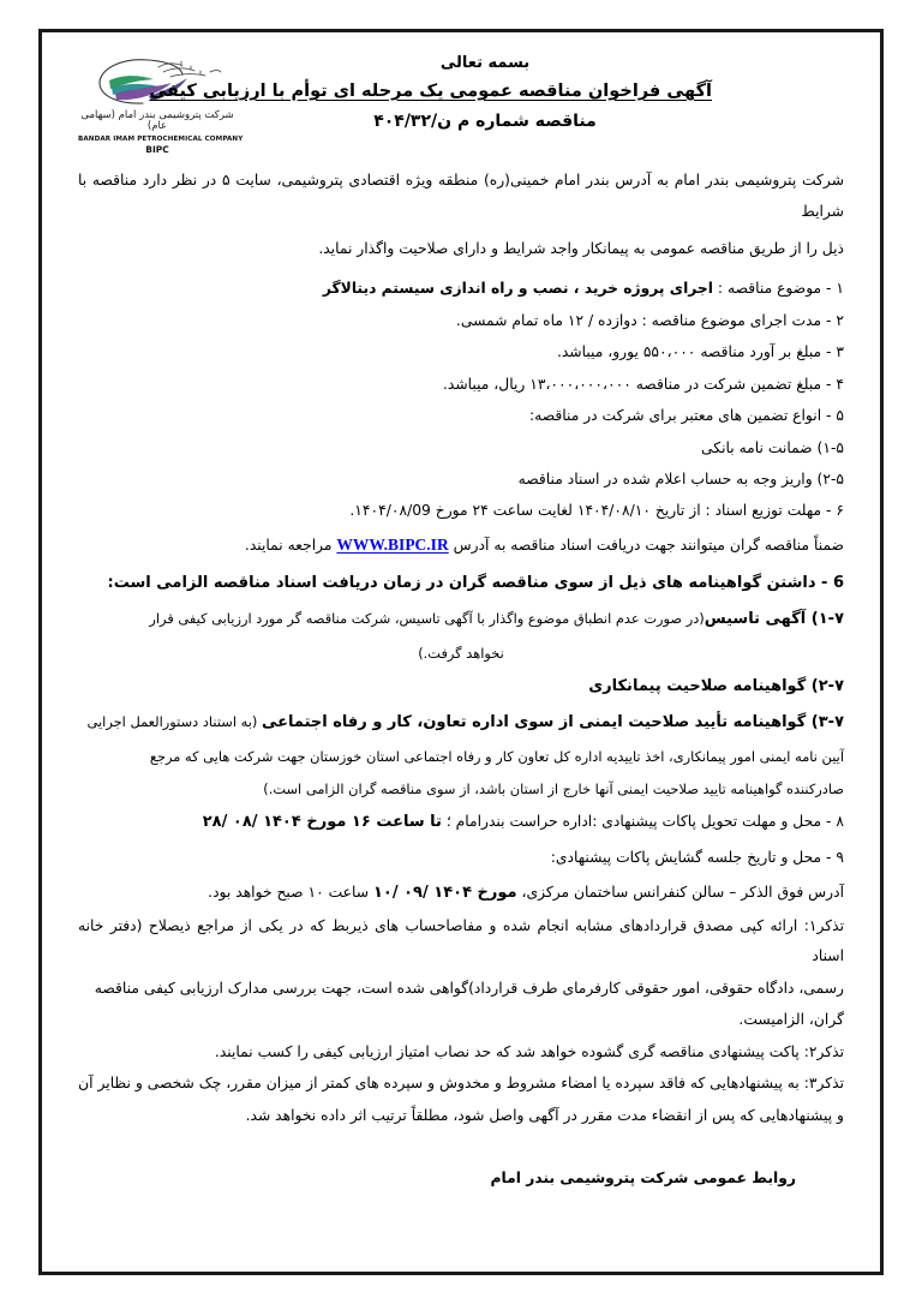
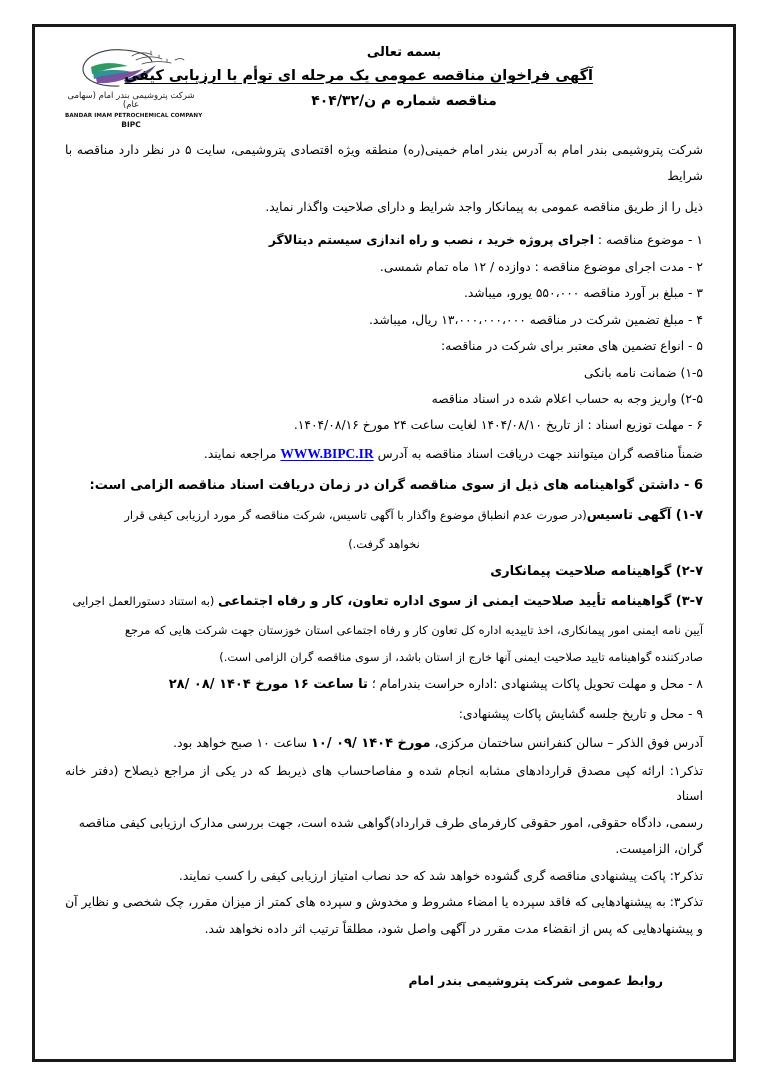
  شرکت پتروشیمی بندر امام (سهامی عام)
  BIPC
  بسمه تعالی
  آگهی فراخوان مناقصه عمومی یک مرحله ای توأم با ارزیابی کیفی
  مناقصه شماره م ن/۴۰۴/۳۲
  شرکت پتروشیمی بندر امام به آدرس بندر امام خمینی(ره) منطقه ویژه اقتصادی پتروشیمی، سایت ۵ در نظر دارد مناقصه با شرایط
  ذیل را از طریق مناقصه عمومی به پیمانکار واجد شرایط و دارای صلاحیت واگذار نماید.
  ۱ - موضوع مناقصه : اجرای پروژه خرید ، نصب و راه اندازی سیستم دیتالاگر
  ۲ - مدت اجرای موضوع مناقصه : دوازده / ۱۲ ماه تمام شمسی.
  ۳ - مبلغ بر آورد مناقصه ۵۵۰،۰۰۰ یورو، میباشد.
  ۴ - مبلغ تضمین شرکت در مناقصه ۱۳،۰۰۰،۰۰۰،۰۰۰ ریال، میباشد.
  ۵ - انواع تضمین های معتبر برای شرکت در مناقصه:
  ۱-۵) ضمانت نامه بانکی
  ۲-۵) واریز وجه به حساب اعلام شده در اسناد مناقصه
- ۶ - مهلت توزیع اسناد : از تاریخ ۱۴۰۴/۰۸/۱۰ لغایت ساعت ۲۴ مورخ ۱۴۰۴/۰۸/09.
+ ۶ - مهلت توزیع اسناد : از تاریخ ۱۴۰۴/۰۸/۱۰ لغایت ساعت ۲۴ مورخ ۱۴۰۴/۰۸/۱۶.
  ضمناً مناقصه گران میتوانند جهت دریافت اسناد مناقصه به آدرس WWW.BIPC.IR مراجعه نمایند.
  6 - داشتن گواهینامه های ذیل از سوی مناقصه گران در زمان دریافت اسناد مناقصه الزامی است:
  ۱-۷) آگهی تاسیس(در صورت عدم انطباق موضوع واگذار با آگهی تاسیس، شرکت مناقصه گر مورد ارزیابی کیفی قرار
  نخواهد گرفت.)
  ۲-۷) گواهینامه صلاحیت پیمانکاری
  ۳-۷) گواهینامه تأیید صلاحیت ایمنی از سوی اداره تعاون، کار و رفاه اجتماعی (به استناد دستورالعمل اجرایی
  آیین نامه ایمنی امور پیمانکاری، اخذ تاییدیه اداره کل تعاون کار و رفاه اجتماعی استان خوزستان جهت شرکت هایی که مرجع
  صادرکننده گواهینامه تایید صلاحیت ایمنی آنها خارج از استان باشد، از سوی مناقصه گران الزامی است.)
  ۸ - محل و مهلت تحویل پاکات پیشنهادی :اداره حراست بندرامام ؛ تا ساعت ۱۶ مورخ ۱۴۰۴ /۰۸ /۲۸
  ۹ - محل و تاریخ جلسه گشایش پاکات پیشنهادی:
  آدرس فوق الذکر – سالن کنفرانس ساختمان مرکزی، مورخ ۱۴۰۴ /۰۹ /۱۰ ساعت ۱۰ صبح خواهد بود.
  تذکر۱: ارائه کپی مصدق قراردادهای مشابه انجام شده و مفاصاحساب های ذیربط که در یکی از مراجع ذیصلاح (دفتر خانه اسناد
  رسمی، دادگاه حقوقی، امور حقوقی کارفرمای طرف قرارداد)گواهی شده است، جهت بررسی مدارک ارزیابی کیفی مناقصه
  گران، الزامیست.
  تذکر۲: پاکت پیشنهادی مناقصه گری گشوده خواهد شد که حد نصاب امتیاز ارزیابی کیفی را کسب نمایند.
  تذکر۳: به پیشنهادهایی که فاقد سپرده یا امضاء مشروط و مخدوش و سپرده های کمتر از میزان مقرر، چک شخصی و نظایر آن
  و پیشنهادهایی که پس از انقضاء مدت مقرر در آگهی واصل شود، مطلقاً ترتیب اثر داده نخواهد شد.
  روابط عمومی شرکت پتروشیمی بندر امام
